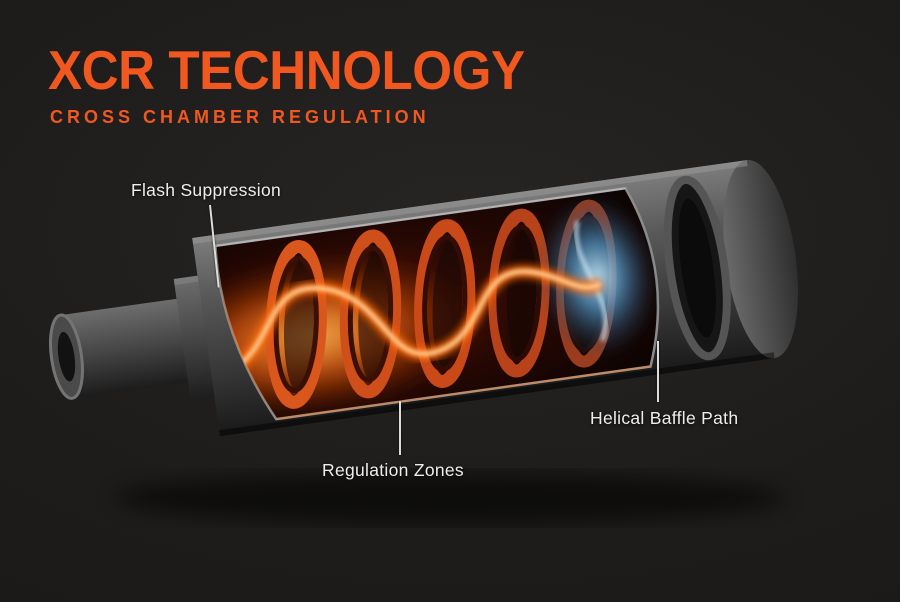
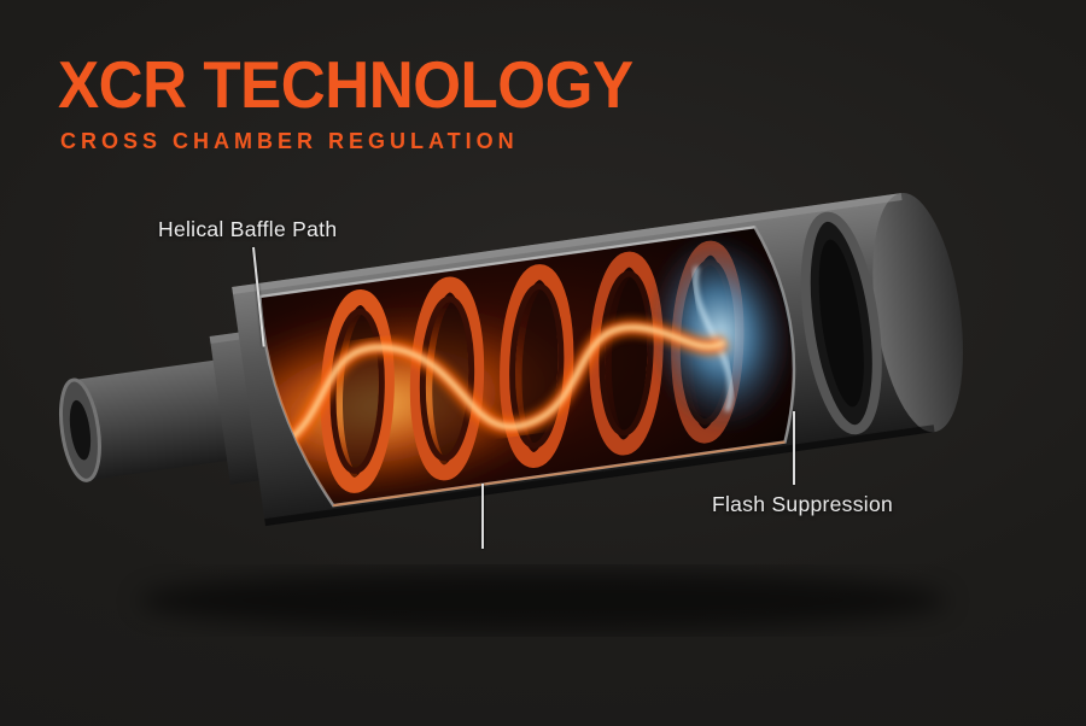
  XCR TECHNOLOGY
  CROSS CHAMBER REGULATION
- Flash Suppression
+ Helical Baffle Path
- Regulation Zones
- Helical Baffle Path
+ Flash Suppression
